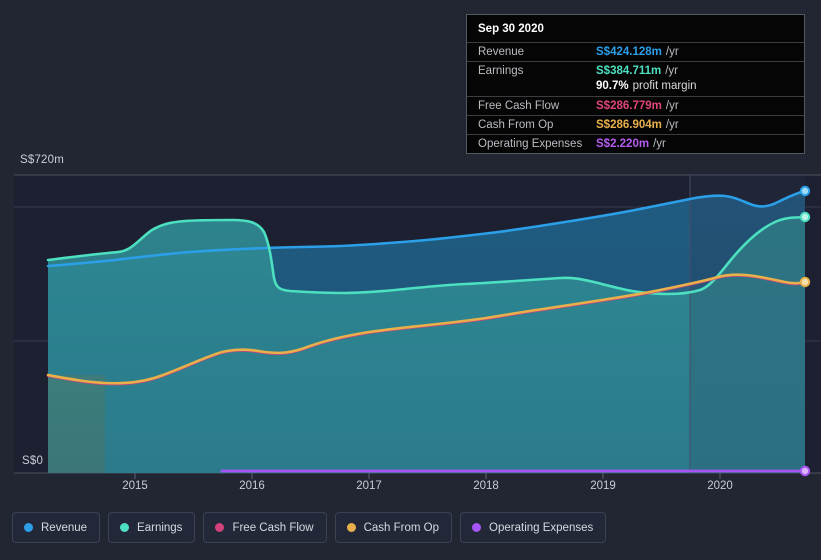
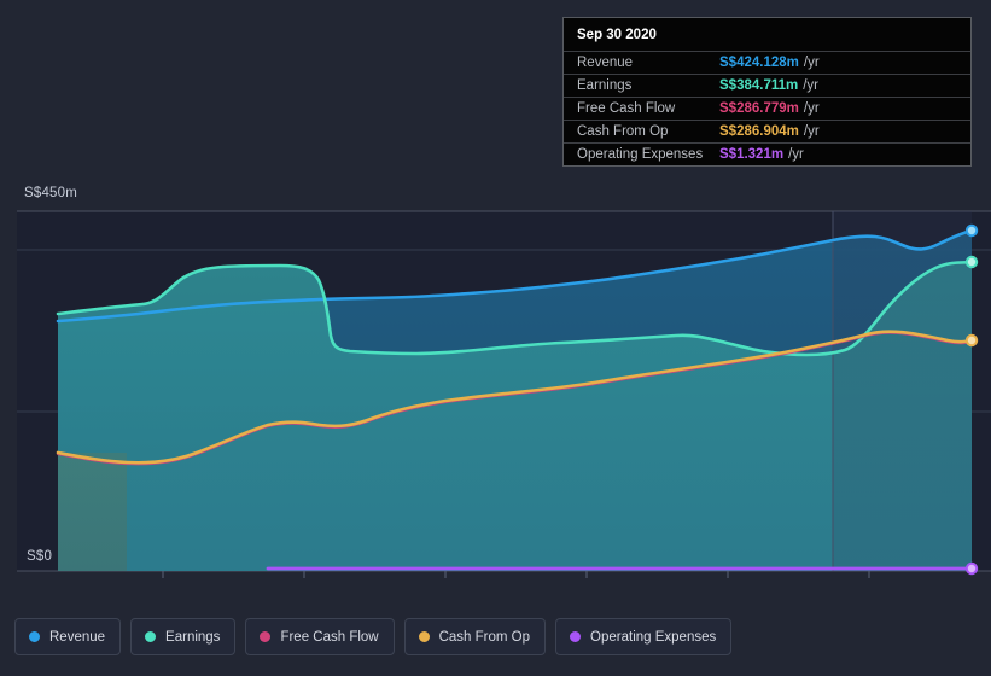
- S$720m
+ S$450m
  S$0
- 2015
- 2016
- 2017
- 2018
- 2019
- 2020
  Sep 30 2020
  Revenue
  S$424.128m
  /yr
  Earnings
  S$384.711m
  /yr
- 90.7%
- profit margin
  Free Cash Flow
  S$286.779m
  /yr
  Cash From Op
  S$286.904m
  /yr
  Operating Expenses
- S$2.220m
+ S$1.321m
  /yr
  Revenue
  Earnings
  Free Cash Flow
  Cash From Op
  Operating Expenses
